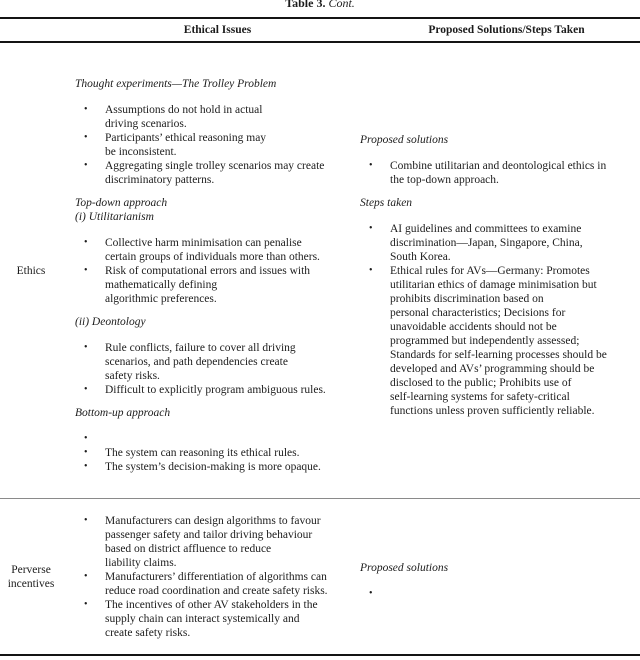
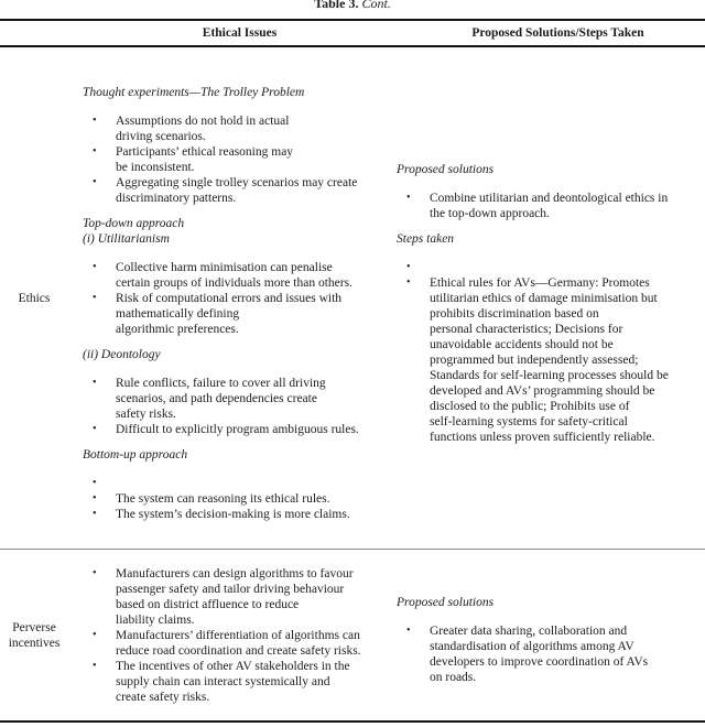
  Table 3. Cont.
  Ethical Issues
  Proposed Solutions/Steps Taken
  Ethics
  Thought experiments—The Trolley Problem
  •
  Assumptions do not hold in actual
  driving scenarios.
  •
  Participants’ ethical reasoning may
  be inconsistent.
  •
  Aggregating single trolley scenarios may create
  discriminatory patterns.
  Top-down approach
  (i) Utilitarianism
  •
  Collective harm minimisation can penalise
  certain groups of individuals more than others.
  •
  Risk of computational errors and issues with
  mathematically defining
  algorithmic preferences.
  (ii) Deontology
  •
  Rule conflicts, failure to cover all driving
  scenarios, and path dependencies create
  safety risks.
  •
  Difficult to explicitly program ambiguous rules.
  Bottom-up approach
  •
  •
  The system can reasoning its ethical rules.
  •
- The system’s decision-making is more opaque.
+ The system’s decision-making is more claims.
  Proposed solutions
  •
  Combine utilitarian and deontological ethics in
  the top-down approach.
  Steps taken
  •
- AI guidelines and committees to examine
- discrimination—Japan, Singapore, China,
- South Korea.
  •
  Ethical rules for AVs—Germany: Promotes
  utilitarian ethics of damage minimisation but
  prohibits discrimination based on
  personal characteristics; Decisions for
  unavoidable accidents should not be
  programmed but independently assessed;
  Standards for self-learning processes should be
  developed and AVs’ programming should be
  disclosed to the public; Prohibits use of
  self-learning systems for safety-critical
  functions unless proven sufficiently reliable.
  Perverse
  incentives
  •
  Manufacturers can design algorithms to favour
  passenger safety and tailor driving behaviour
  based on district affluence to reduce
  liability claims.
  •
  Manufacturers’ differentiation of algorithms can
  reduce road coordination and create safety risks.
  •
  The incentives of other AV stakeholders in the
  supply chain can interact systemically and
  create safety risks.
  Proposed solutions
  •
+ Greater data sharing, collaboration and
+ standardisation of algorithms among AV
+ developers to improve coordination of AVs
+ on roads.
